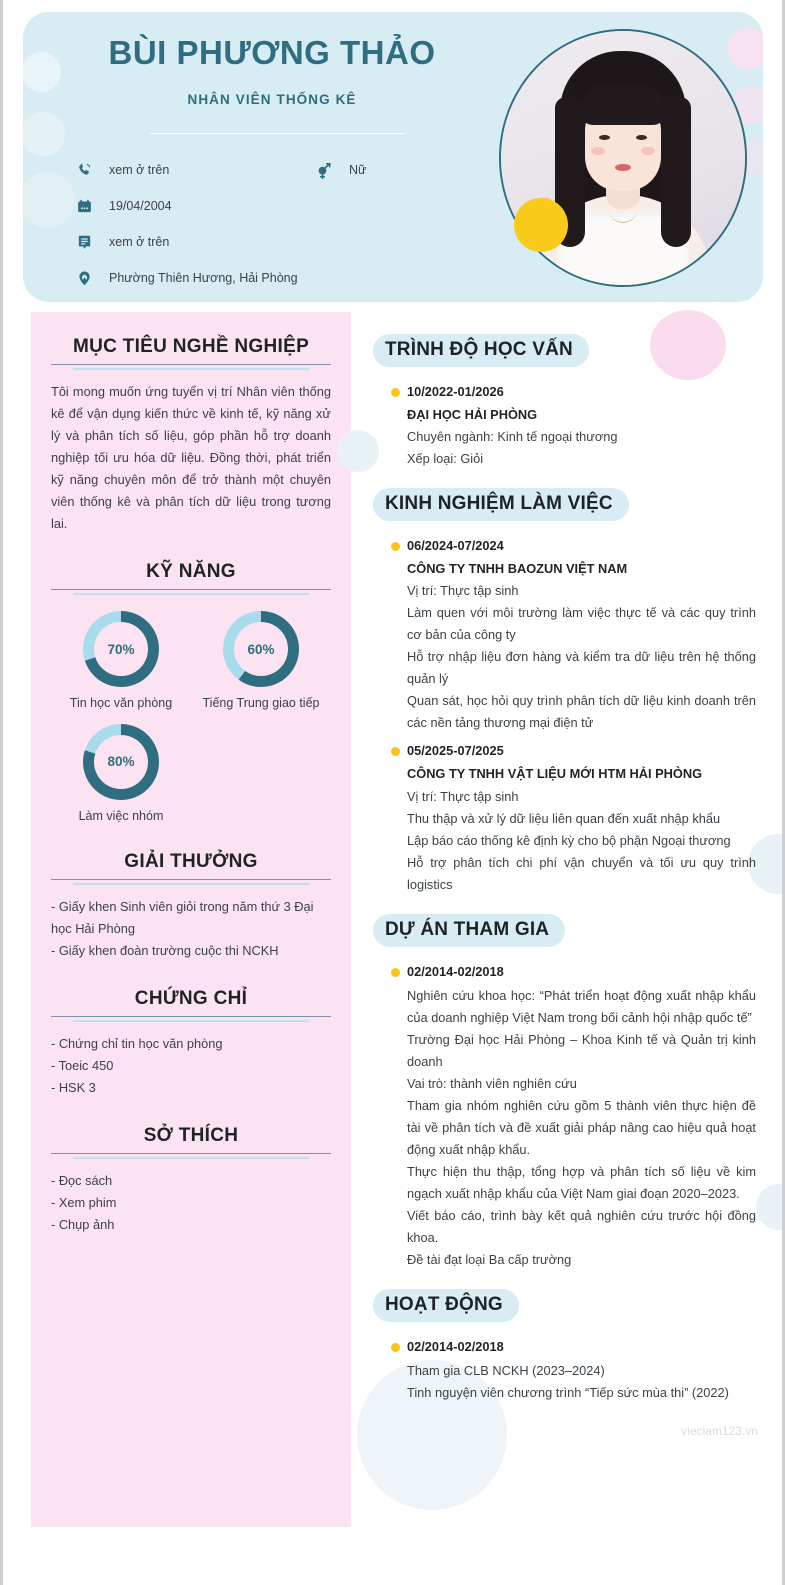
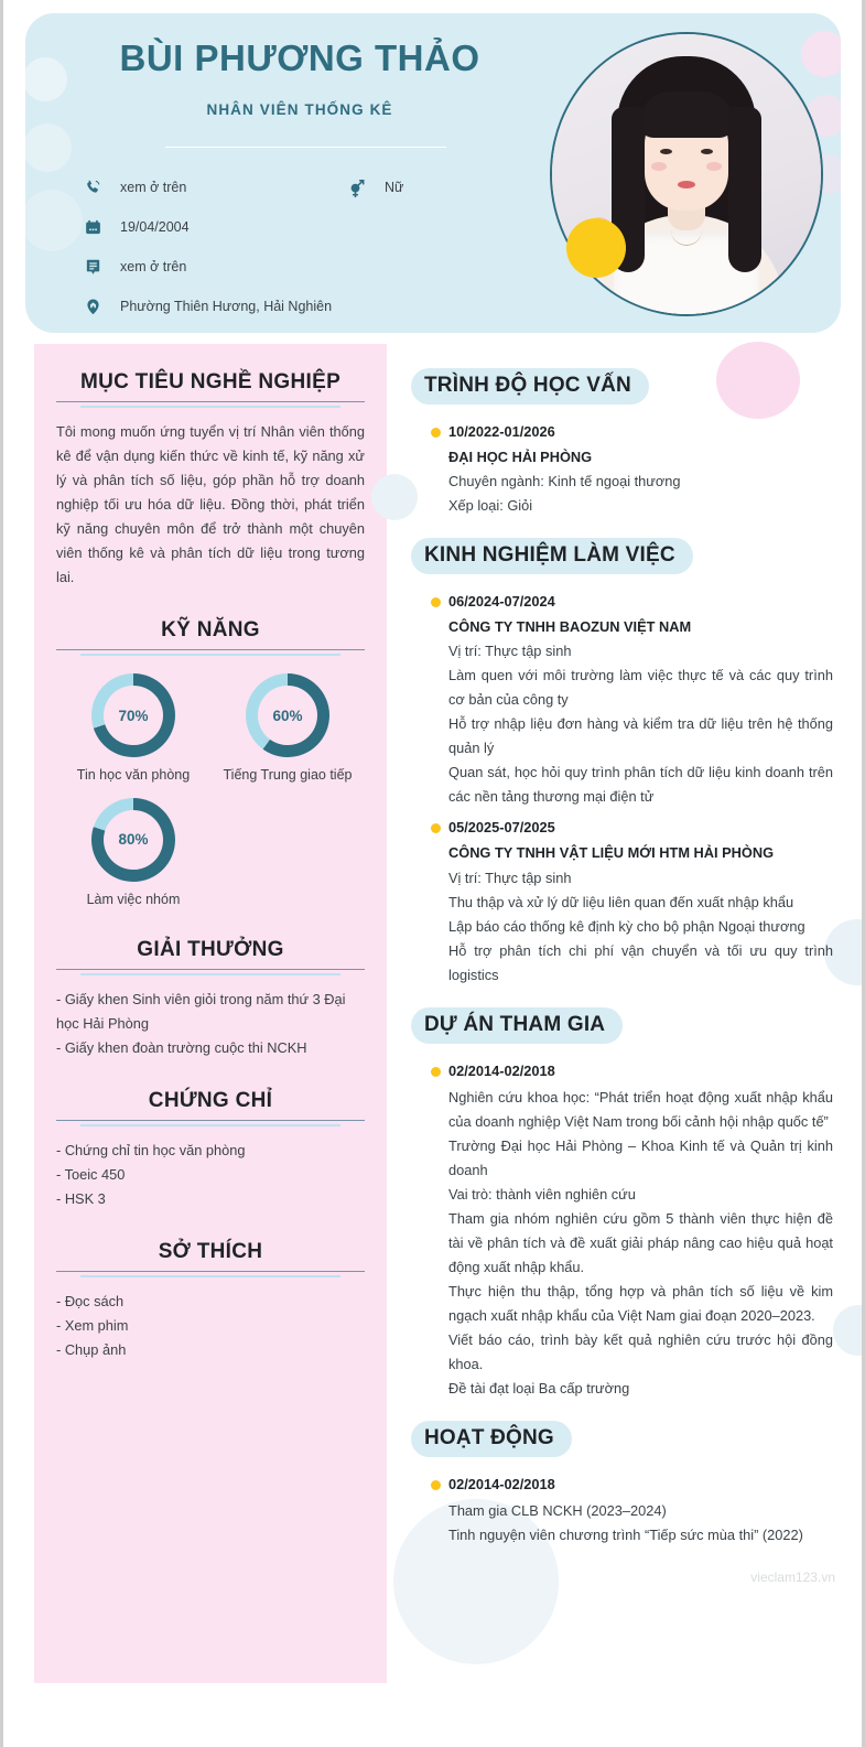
  BÙI PHƯƠNG THẢO
  NHÂN VIÊN THỐNG KÊ
  xem ở trên
  19/04/2004
  xem ở trên
- Phường Thiên Hương, Hải Phòng
+ Phường Thiên Hương, Hải Nghiên
  Nữ
  MỤC TIÊU NGHỀ NGHIỆP
  Tôi mong muốn ứng tuyển vị trí Nhân viên thống kê để vận dụng kiến thức về kinh tế, kỹ năng xử lý và phân tích số liệu, góp phần hỗ trợ doanh nghiệp tối ưu hóa dữ liệu. Đồng thời, phát triển kỹ năng chuyên môn để trở thành một chuyên viên thống kê và phân tích dữ liệu trong tương lai.
  KỸ NĂNG
  70%
  Tin học văn phòng
  60%
  Tiếng Trung giao tiếp
  80%
  Làm việc nhóm
  GIẢI THƯỞNG
  - Giấy khen Sinh viên giỏi trong năm thứ 3 Đại học Hải Phòng
  - Giấy khen đoàn trường cuộc thi NCKH
  CHỨNG CHỈ
  - Chứng chỉ tin học văn phòng
  - Toeic 450
  - HSK 3
  SỞ THÍCH
  - Đọc sách
  - Xem phim
  - Chụp ảnh
  TRÌNH ĐỘ HỌC VẤN
  10/2022-01/2026
  ĐẠI HỌC HẢI PHÒNG
  Chuyên ngành: Kinh tế ngoại thương
  Xếp loại: Giỏi
  KINH NGHIỆM LÀM VIỆC
  06/2024-07/2024
  CÔNG TY TNHH BAOZUN VIỆT NAM
  Vị trí: Thực tập sinh
  Làm quen với môi trường làm việc thực tế và các quy trình cơ bản của công ty
  Hỗ trợ nhập liệu đơn hàng và kiểm tra dữ liệu trên hệ thống quản lý
  Quan sát, học hỏi quy trình phân tích dữ liệu kinh doanh trên các nền tảng thương mại điện tử
  05/2025-07/2025
  CÔNG TY TNHH VẬT LIỆU MỚI HTM HẢI PHÒNG
  Vị trí: Thực tập sinh
  Thu thập và xử lý dữ liệu liên quan đến xuất nhập khẩu
  Lập báo cáo thống kê định kỳ cho bộ phận Ngoại thương
  Hỗ trợ phân tích chi phí vận chuyển và tối ưu quy trình logistics
  DỰ ÁN THAM GIA
  02/2014-02/2018
  Nghiên cứu khoa học: “Phát triển hoạt động xuất nhập khẩu của doanh nghiệp Việt Nam trong bối cảnh hội nhập quốc tế”
  Trường Đại học Hải Phòng – Khoa Kinh tế và Quản trị kinh doanh
  Vai trò: thành viên nghiên cứu
  Tham gia nhóm nghiên cứu gồm 5 thành viên thực hiện đề tài về phân tích và đề xuất giải pháp nâng cao hiệu quả hoạt động xuất nhập khẩu.
  Thực hiện thu thập, tổng hợp và phân tích số liệu về kim ngạch xuất nhập khẩu của Việt Nam giai đoạn 2020–2023.
  Viết báo cáo, trình bày kết quả nghiên cứu trước hội đồng khoa.
  Đề tài đạt loại Ba cấp trường
  HOẠT ĐỘNG
  02/2014-02/2018
  Tham gia CLB NCKH (2023–2024)
  Tinh nguyện viên chương trình “Tiếp sức mùa thi” (2022)
  vieclam123.vn
